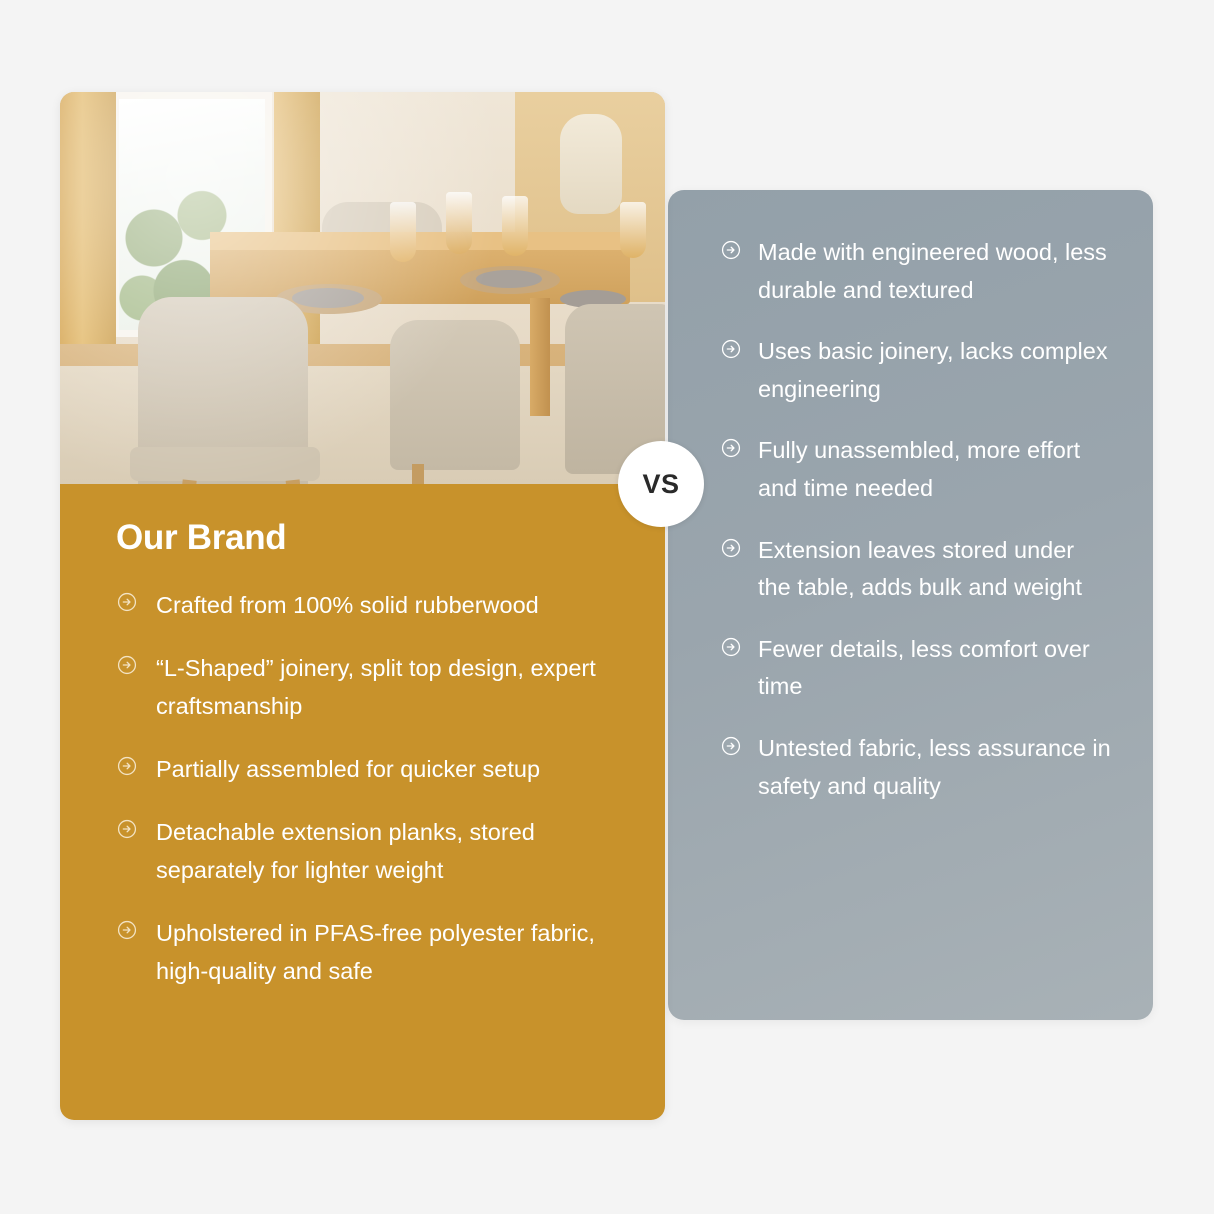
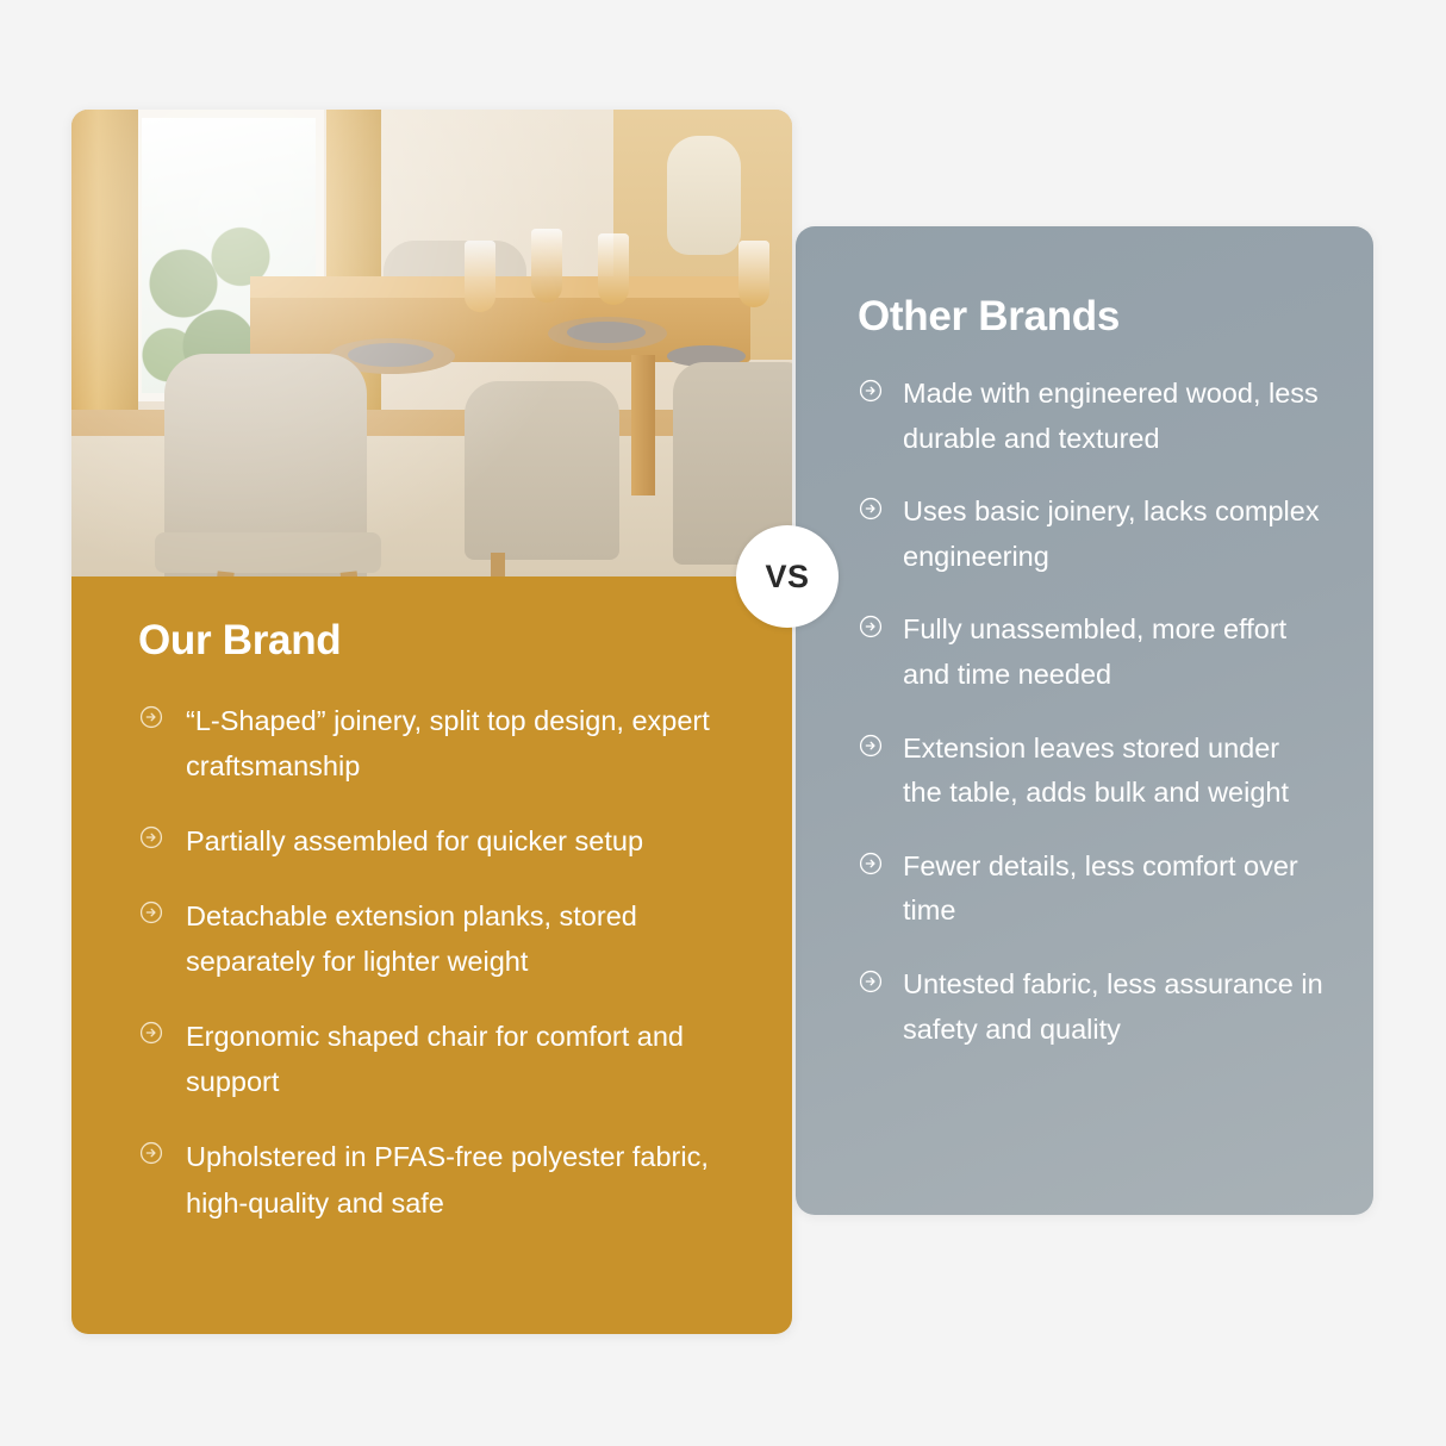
+ Other Brands
  Made with engineered wood, less durable and textured
  Uses basic joinery, lacks complex engineering
  Fully unassembled, more effort and time needed
  Extension leaves stored under the table, adds bulk and weight
  Fewer details, less comfort over time
  Untested fabric, less assurance in safety and quality
  Our Brand
- Crafted from 100% solid rubberwood
  “L-Shaped” joinery, split top design, expert craftsmanship
  Partially assembled for quicker setup
  Detachable extension planks, stored separately for lighter weight
+ Ergonomic shaped chair for comfort and support
  Upholstered in PFAS-free polyester fabric, high-quality and safe
  VS
